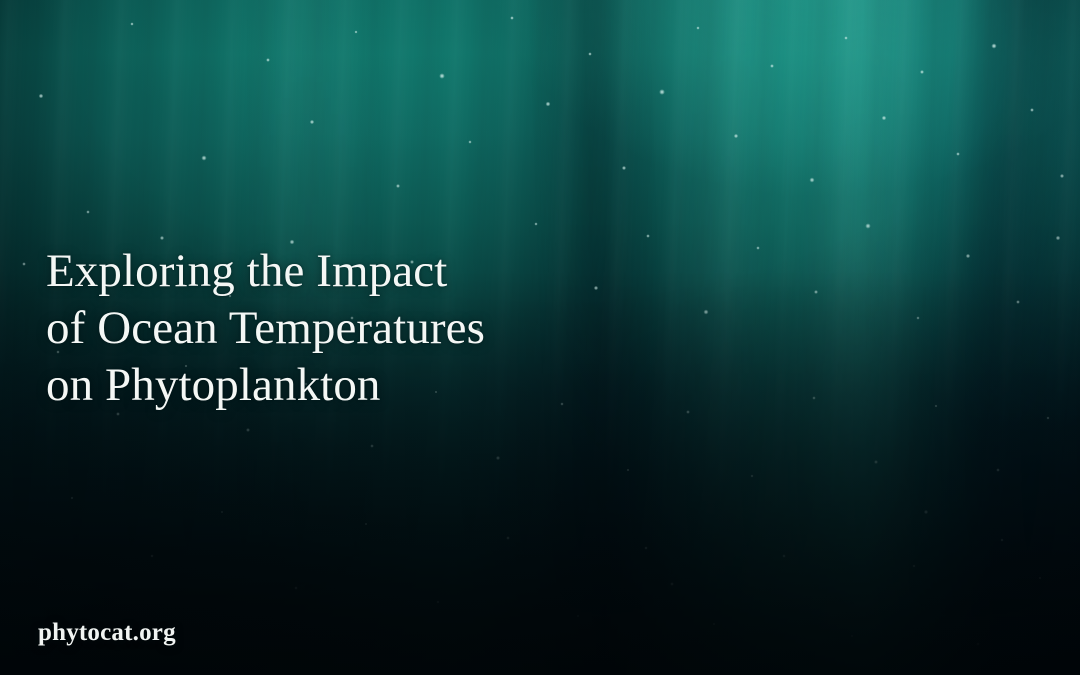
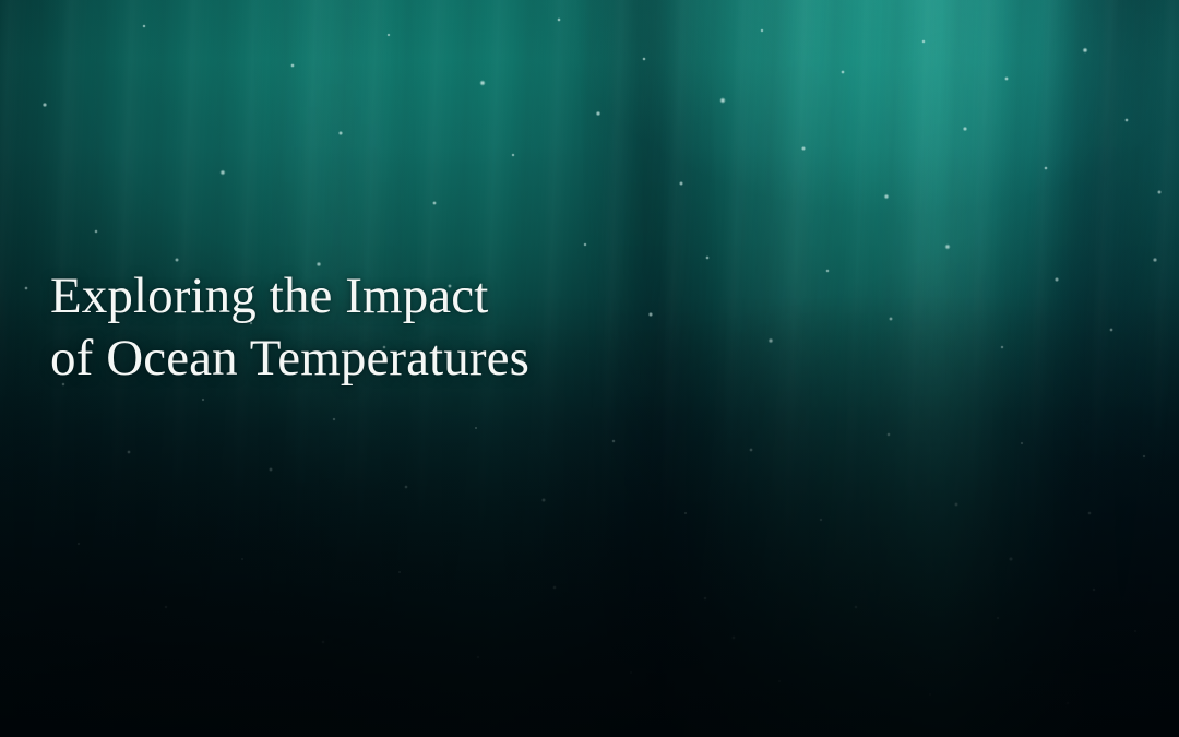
  Exploring the Impact
  of Ocean Temperatures
- on Phytoplankton
- phytocat.org
